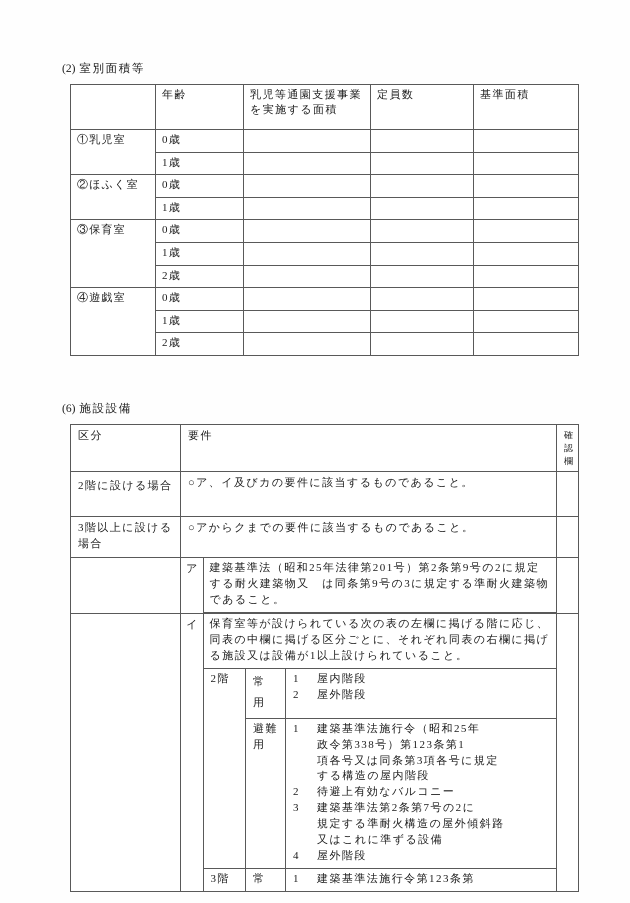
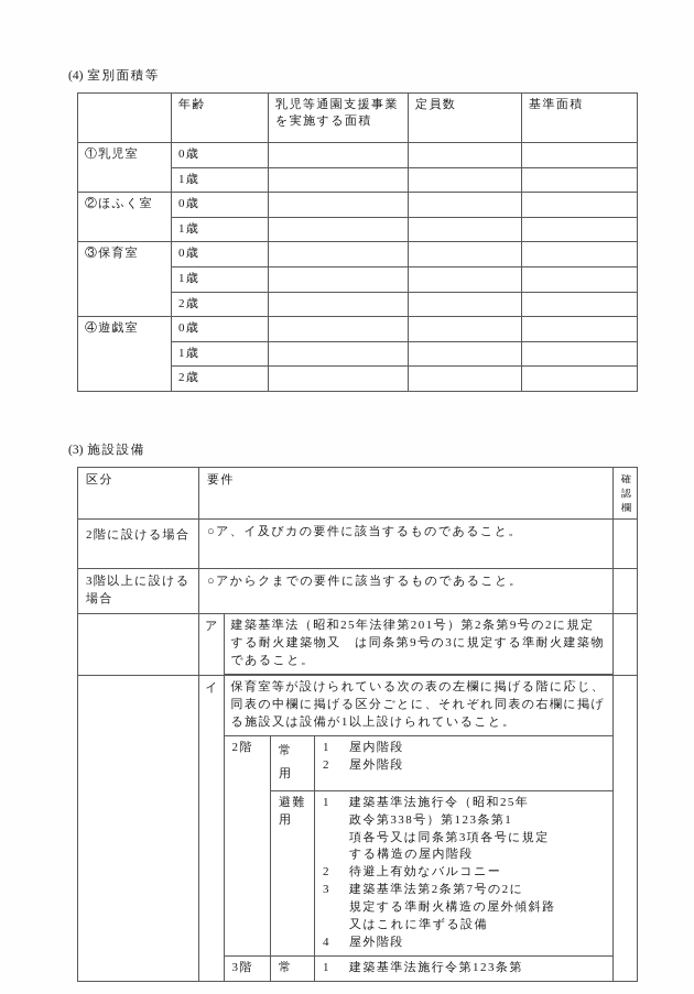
- (2) 室別面積等
+ (4) 室別面積等
  	年齢	乳児等通園支援事業を実施する面積	定員数	基準面積
  ①乳児室	0歳
  1歳
  ②ほふく室	0歳
  1歳
  ③保育室	0歳
  1歳
  2歳
  ④遊戯室	0歳
  1歳
  2歳
- (6) 施設設備
+ (3) 施設設備
  区分	要件	確認欄
  2階に設ける場合	○ア、イ及びカの要件に該当するものであること。
  3階以上に設ける場合	○アからクまでの要件に該当するものであること。
  ア	建築基準法（昭和25年法律第201号）第2条第9号の2に規定する耐火建築物又 は同条第9号の3に規定する準耐火建築物であること。
  イ	保育室等が設けられている次の表の左欄に掲げる階に応じ、同表の中欄に掲げる区分ごとに、それぞれ同表の右欄に掲げる施設又は設備が1以上設けられていること。
  2階	常用	1 屋内階段2 屋外階段
  避難用	1 建築基準法施行令（昭和25年政令第338号）第123条第1項各号又は同条第3項各号に規定する構造の屋内階段2 待避上有効なバルコニー3 建築基準法第2条第7号の2に規定する準耐火構造の屋外傾斜路又はこれに準ずる設備4 屋外階段
  3階	常	1 建築基準法施行令第123条第
